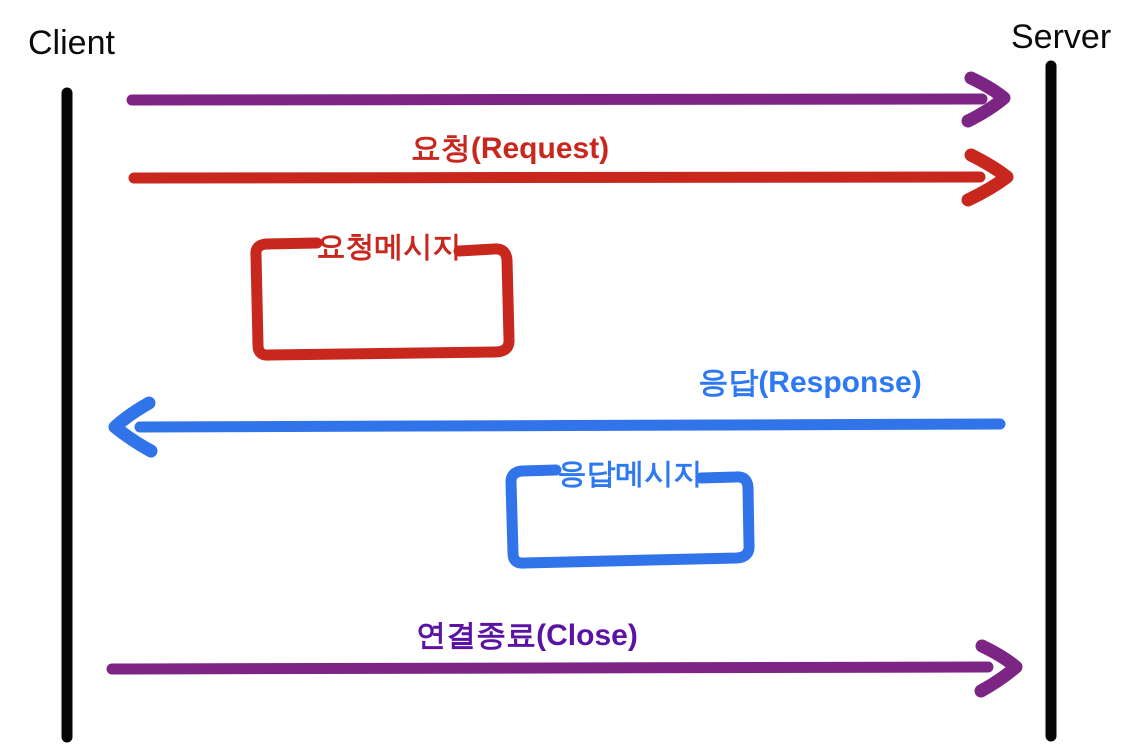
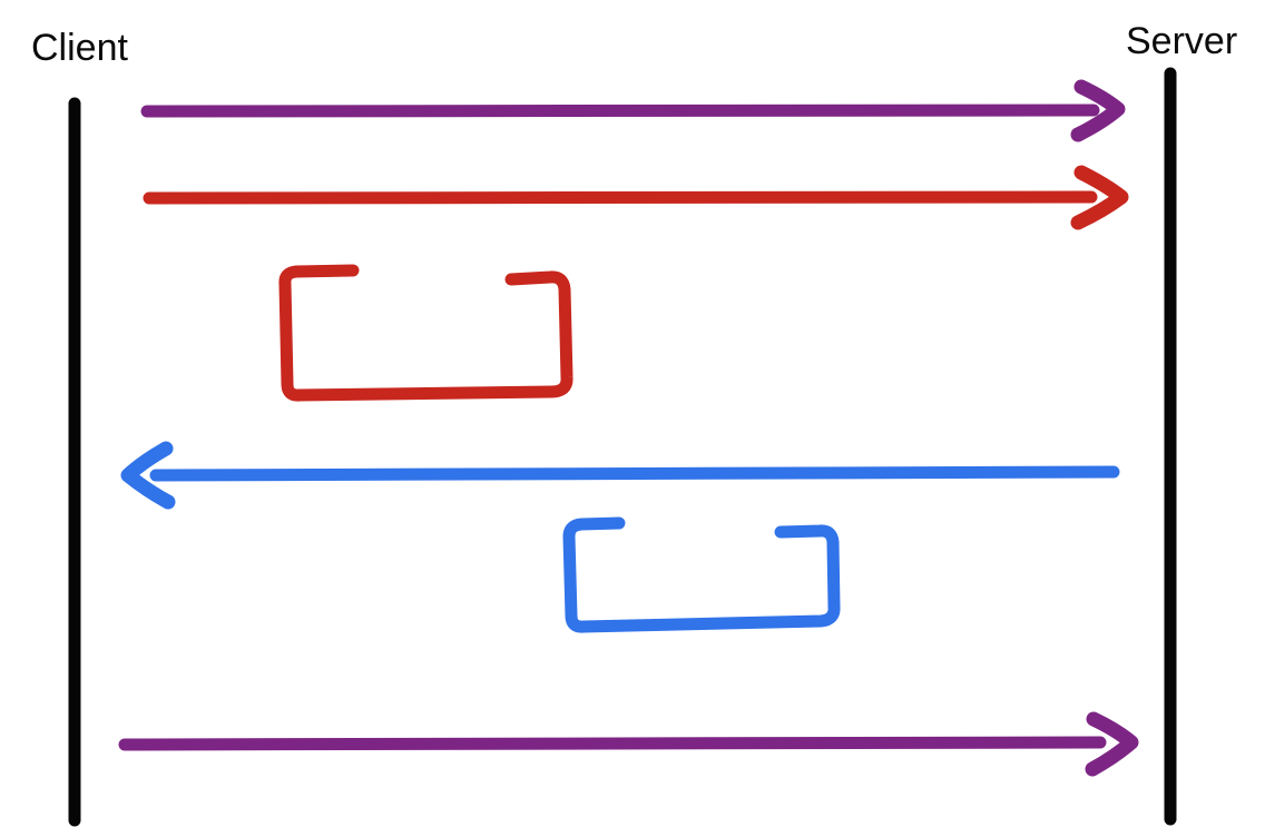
  Client
  Server
- 요청(Request)
- 응답(Response)
- 연결종료(Close)
- 요청메시지
- 응답메시지
